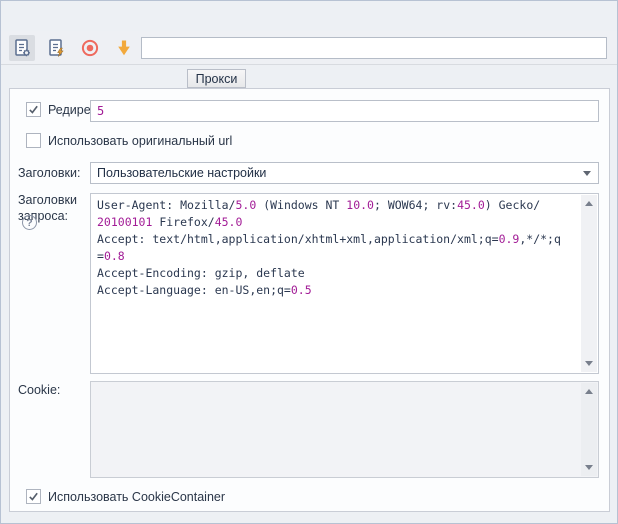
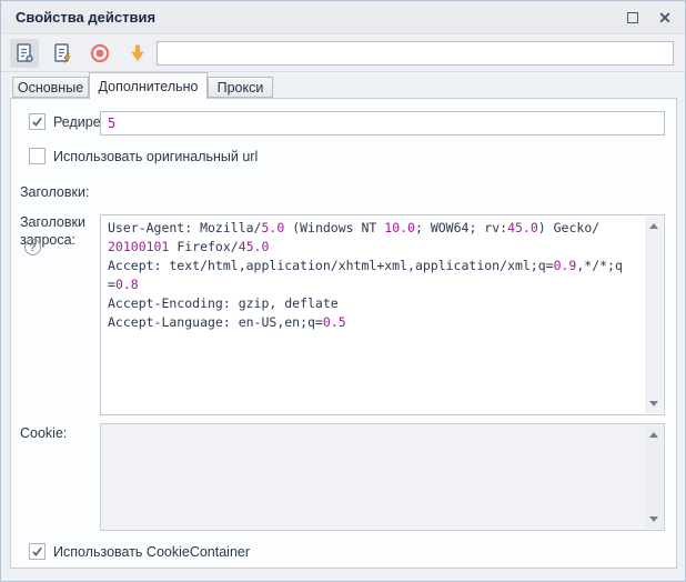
+ Свойства действия
+ ✕
+ Основные
+ Дополнительно
  Прокси
  Редире
  5
  Использовать оригинальный url
  Заголовки:
- Пользовательские настройки
  Заголовки запроса:
  ?
  User-Agent: Mozilla/5.0 (Windows NT 10.0; WOW64; rv:45.0) Gecko/
  20100101 Firefox/45.0
  Accept: text/html,application/xhtml+xml,application/xml;q=0.9,*/*;q
  =0.8
  Accept-Encoding: gzip, deflate
  Accept-Language: en-US,en;q=0.5
  Cookie:
  Использовать CookieContainer
